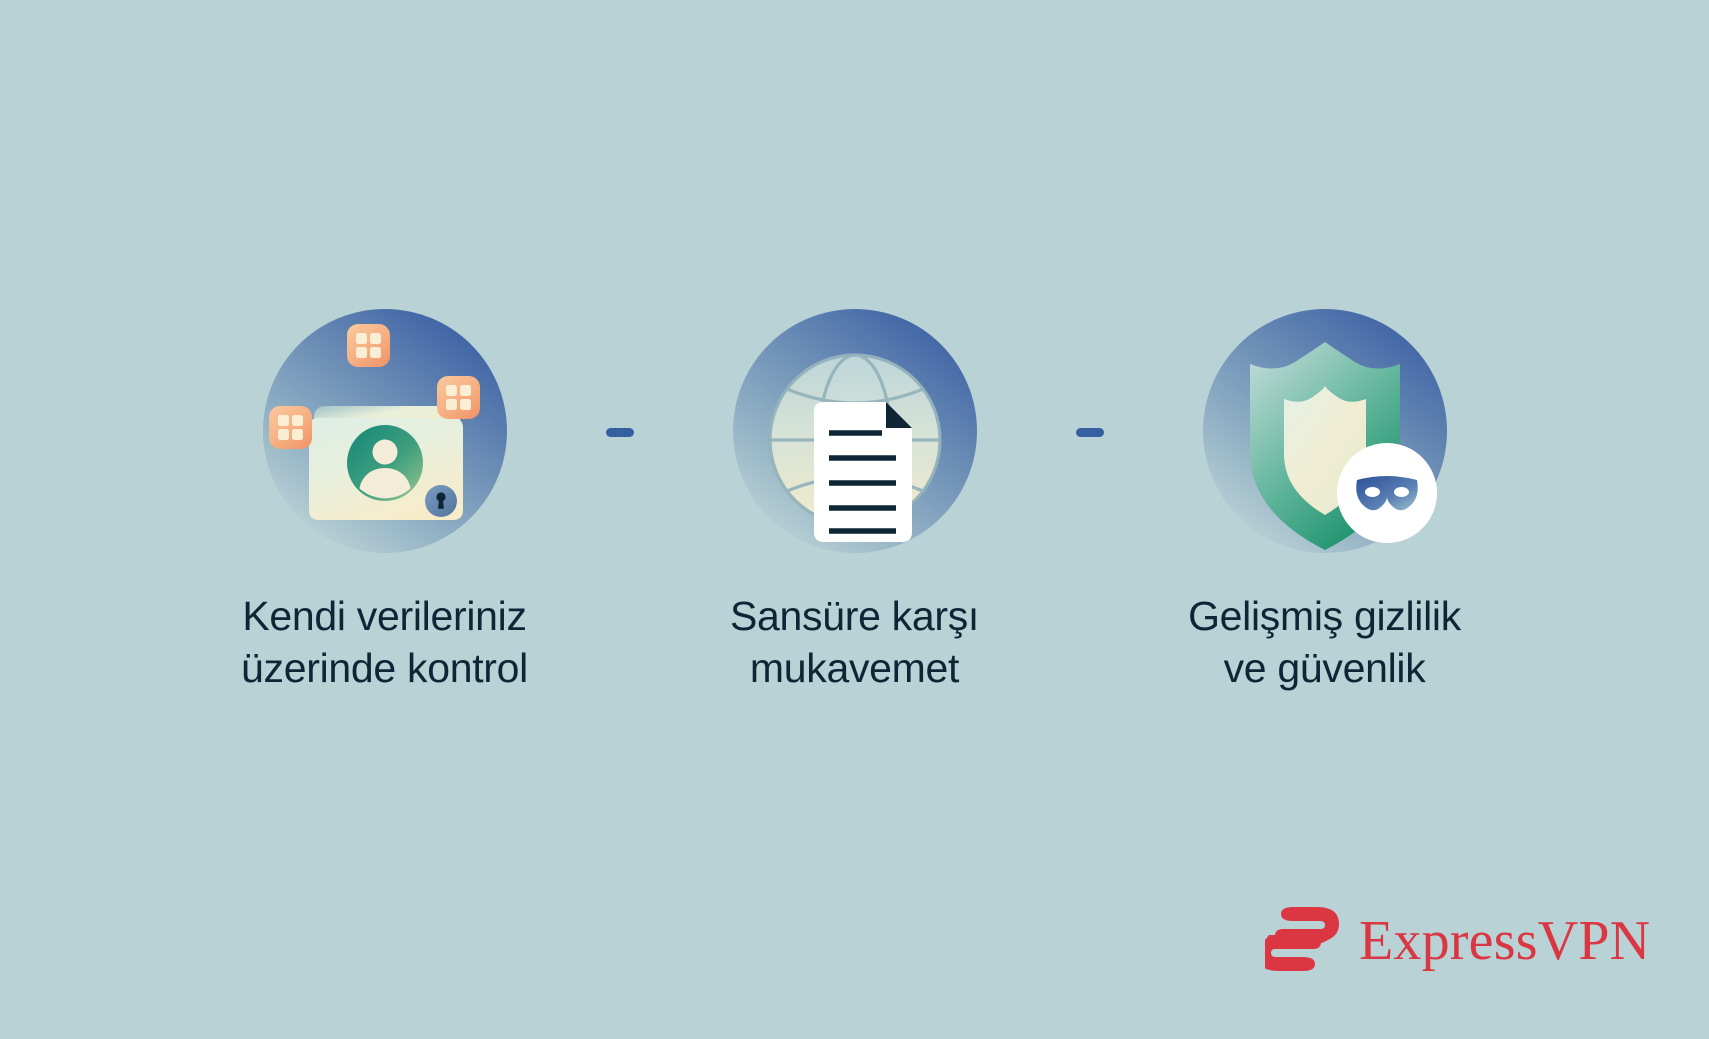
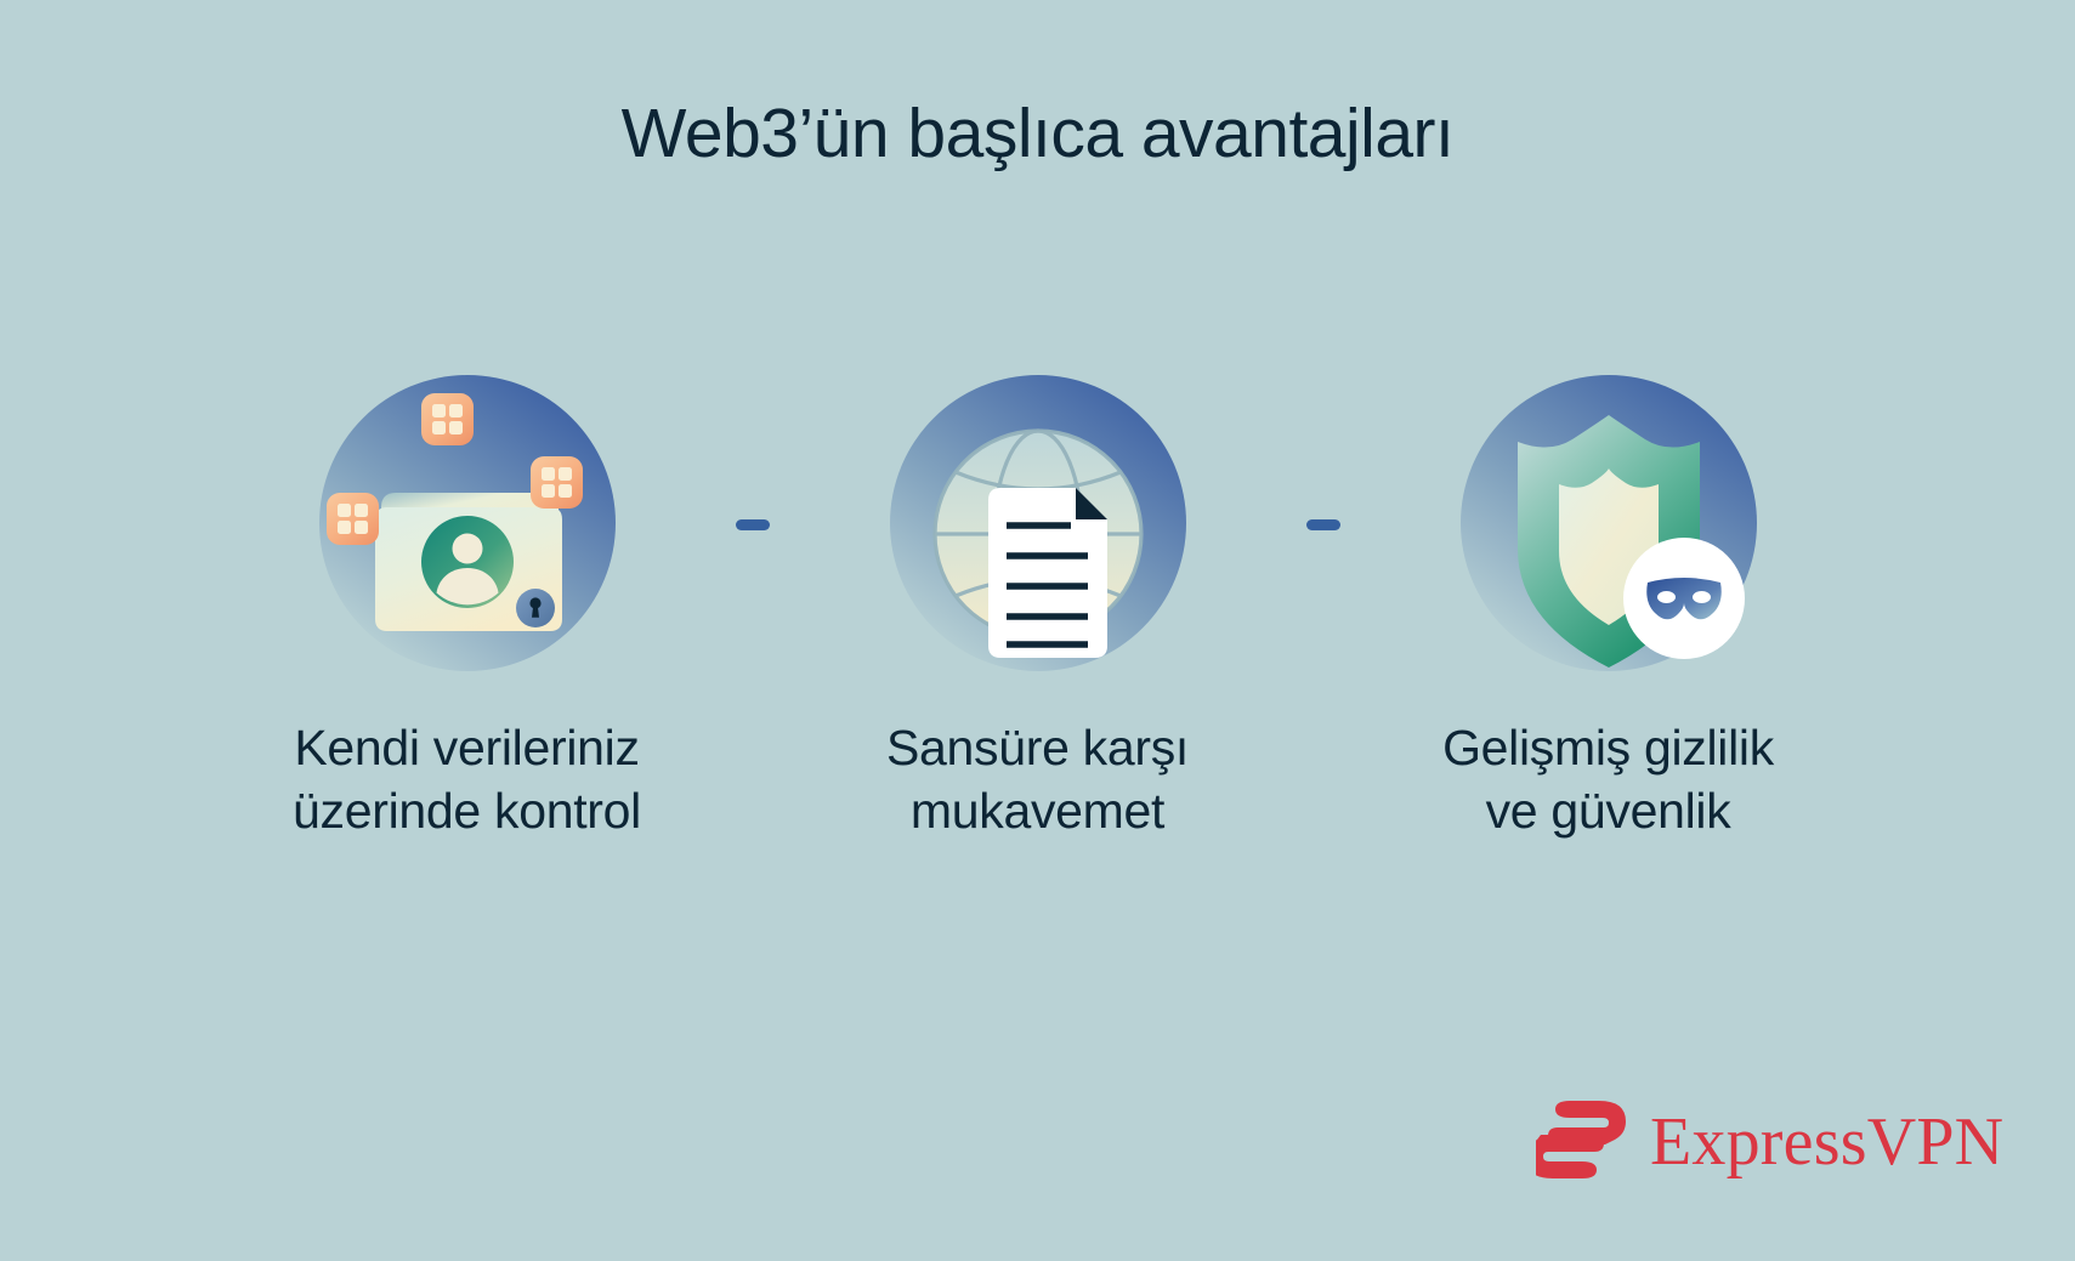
+ Web3’ün başlıca avantajları
  Kendi verileriniz
  üzerinde kontrol
  Sansüre karşı
  mukavemet
  Gelişmiş gizlilik
  ve güvenlik
  ExpressVPN
